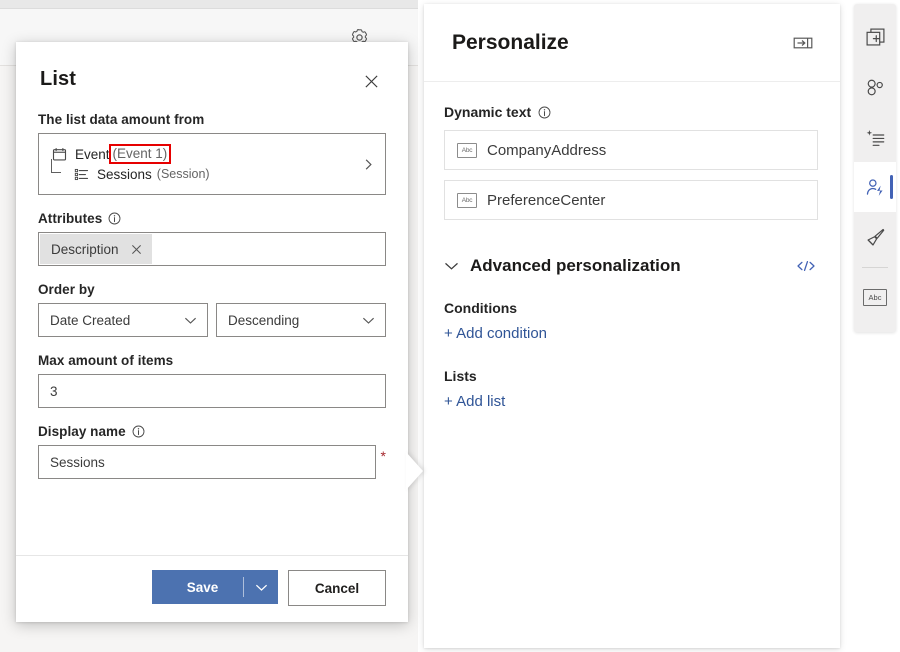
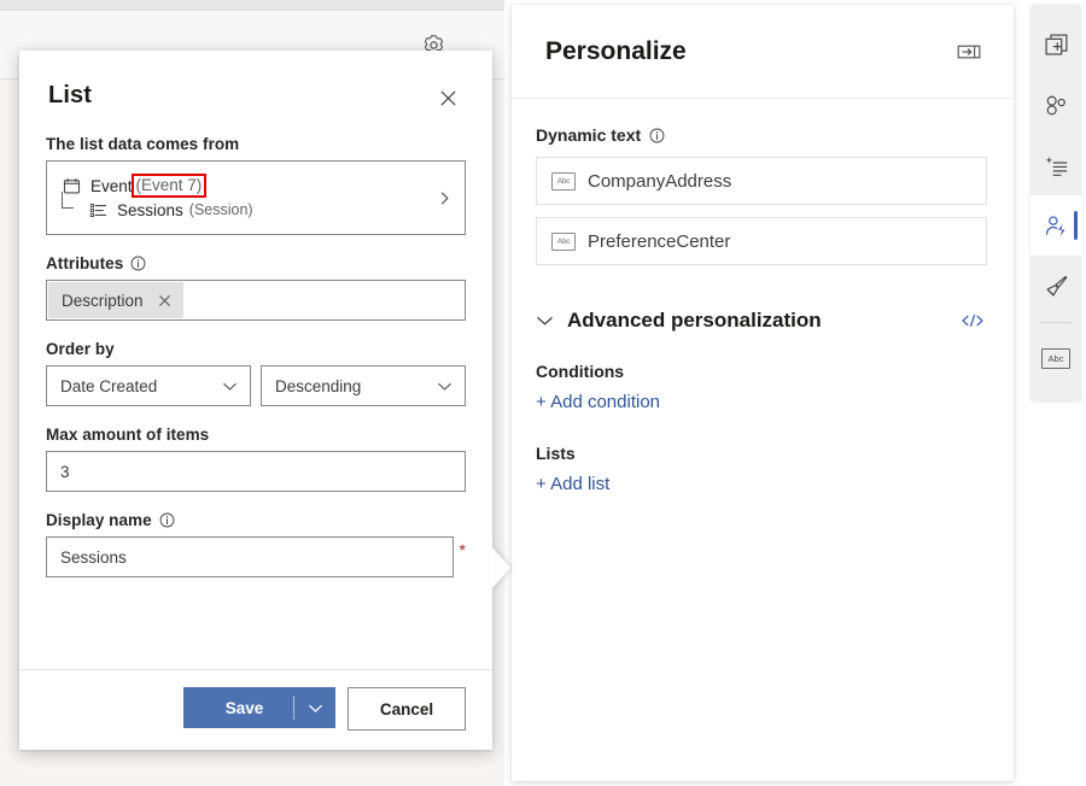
  List
- The list data amount from
+ The list data comes from
  Event
- (Event 1)
+ (Event 7)
  Sessions
  (Session)
  Attributes
  Description
  Order by
  Date Created
  Descending
  Max amount of items
  3
  Display name
  Sessions
  *
  Save
  Cancel
  Personalize
  Dynamic text
  CompanyAddress
  PreferenceCenter
  Advanced personalization
  Conditions
  + Add condition
  Lists
  + Add list
  Abc
